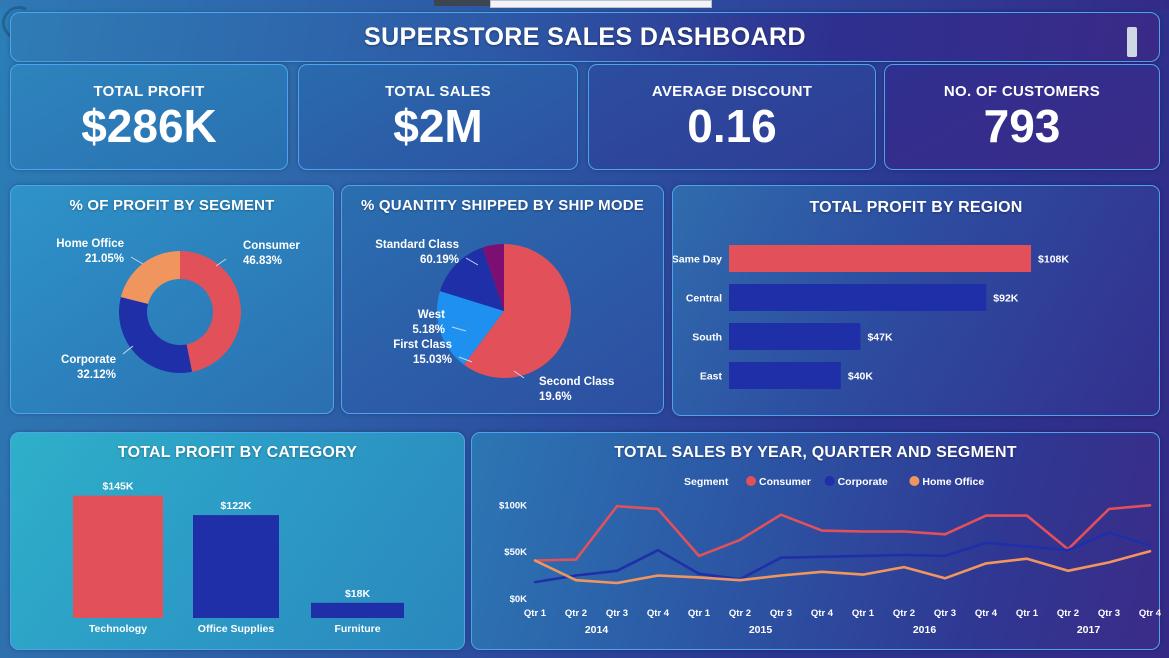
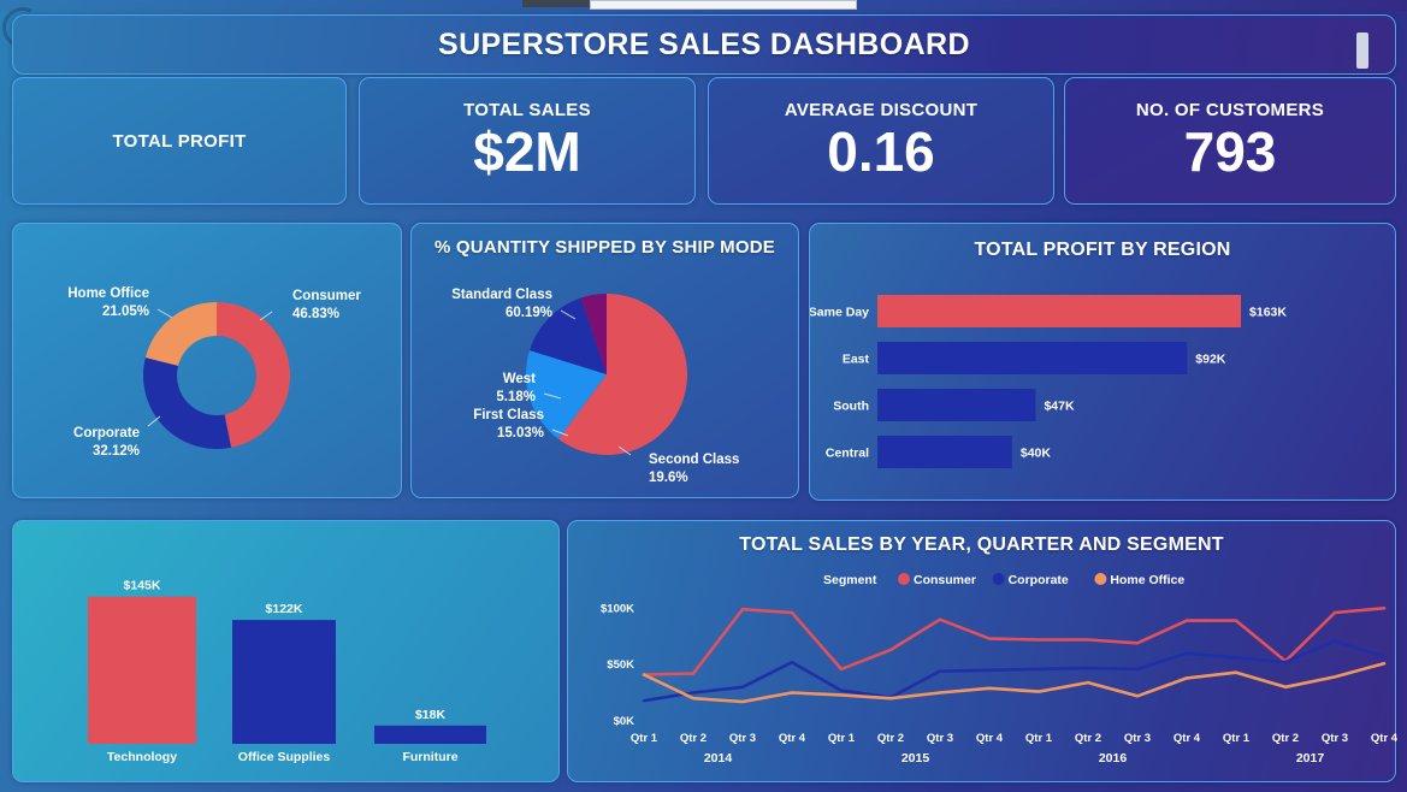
  SUPERSTORE SALES DASHBOARD
  TOTAL PROFIT
- $286K
  TOTAL SALES
  $2M
  AVERAGE DISCOUNT
  0.16
  NO. OF CUSTOMERS
  793
- % OF PROFIT BY SEGMENT
  Consumer
  46.83%
  Corporate
  32.12%
  Home Office
  21.05%
  % QUANTITY SHIPPED BY SHIP MODE
  Standard Class
  60.19%
  Second Class
  19.6%
  First Class
  15.03%
  West
  5.18%
  TOTAL PROFIT BY REGION
  Same Day
- $108K
+ $163K
- Central
+ East
  $92K
  South
  $47K
- East
+ Central
  $40K
- TOTAL PROFIT BY CATEGORY
  $145K
  Technology
  $122K
  Office Supplies
  $18K
  Furniture
  TOTAL SALES BY YEAR, QUARTER AND SEGMENT
  Segment
  Consumer
  Corporate
  Home Office
  $0K
  $50K
  $100K
  Qtr 1
  Qtr 2
  Qtr 3
  Qtr 4
  Qtr 1
  Qtr 2
  Qtr 3
  Qtr 4
  Qtr 1
  Qtr 2
  Qtr 3
  Qtr 4
  Qtr 1
  Qtr 2
  Qtr 3
  Qtr 4
  2014
  2015
  2016
  2017
